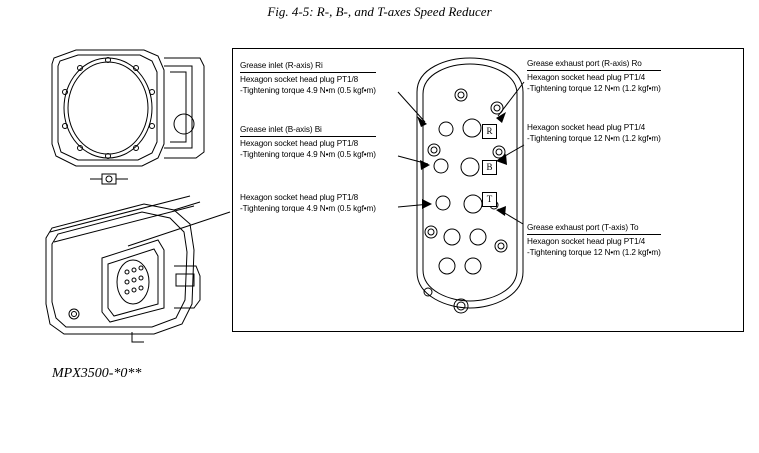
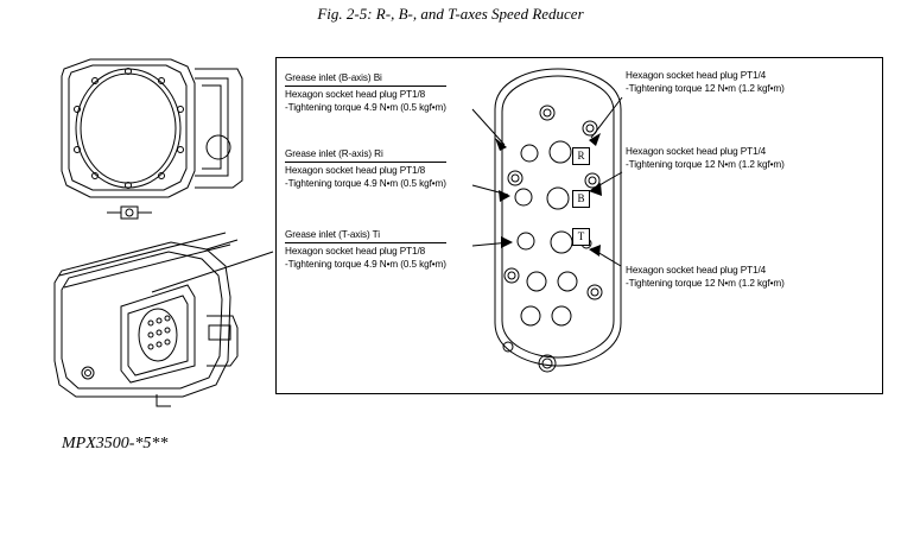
- Fig. 4-5: R-, B-, and T-axes Speed Reducer
+ Fig. 2-5: R-, B-, and T-axes Speed Reducer
- MPX3500-*0**
+ MPX3500-*5**
  R
  B
  T
- Grease inlet (R-axis) Ri
+ Grease inlet (B-axis) Bi
  Hexagon socket head plug PT1/8
  -Tightening torque 4.9 N•m (0.5 kgf•m)
- Grease inlet (B-axis) Bi
+ Grease inlet (R-axis) Ri
  Hexagon socket head plug PT1/8
  -Tightening torque 4.9 N•m (0.5 kgf•m)
+ Grease inlet (T-axis) Ti
  Hexagon socket head plug PT1/8
  -Tightening torque 4.9 N•m (0.5 kgf•m)
- Grease exhaust port (R-axis) Ro
  Hexagon socket head plug PT1/4
  -Tightening torque 12 N•m (1.2 kgf•m)
  Hexagon socket head plug PT1/4
  -Tightening torque 12 N•m (1.2 kgf•m)
- Grease exhaust port (T-axis) To
  Hexagon socket head plug PT1/4
  -Tightening torque 12 N•m (1.2 kgf•m)
